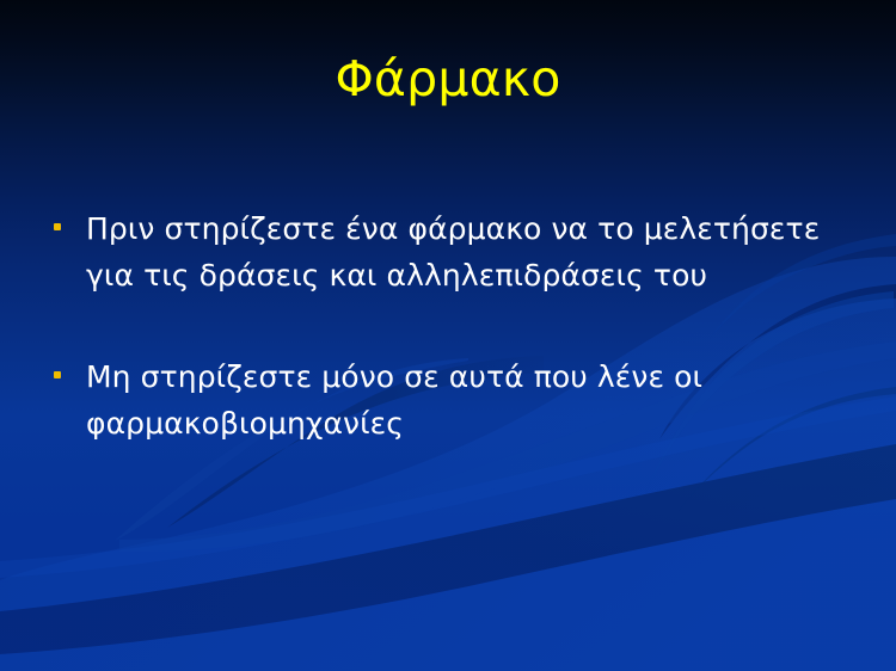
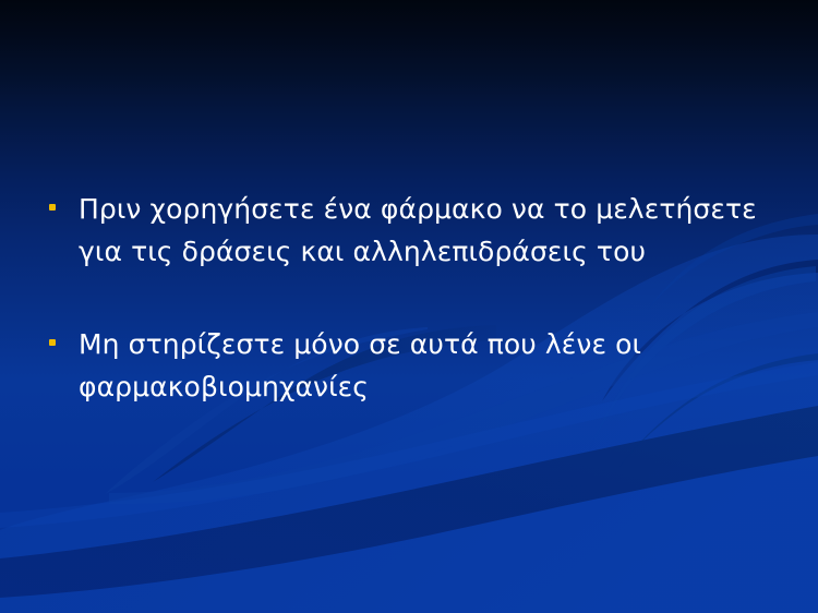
- Φάρμακο
- Πριν στηρίζεστε ένα φάρμακο να το μελετήσετε για τις δράσεις και αλληλεπιδράσεις του
+ Πριν χορηγήσετε ένα φάρμακο να το μελετήσετε για τις δράσεις και αλληλεπιδράσεις του
  Μη στηρίζεστε μόνο σε αυτά που λένε οι φαρμακοβιομηχανίες
